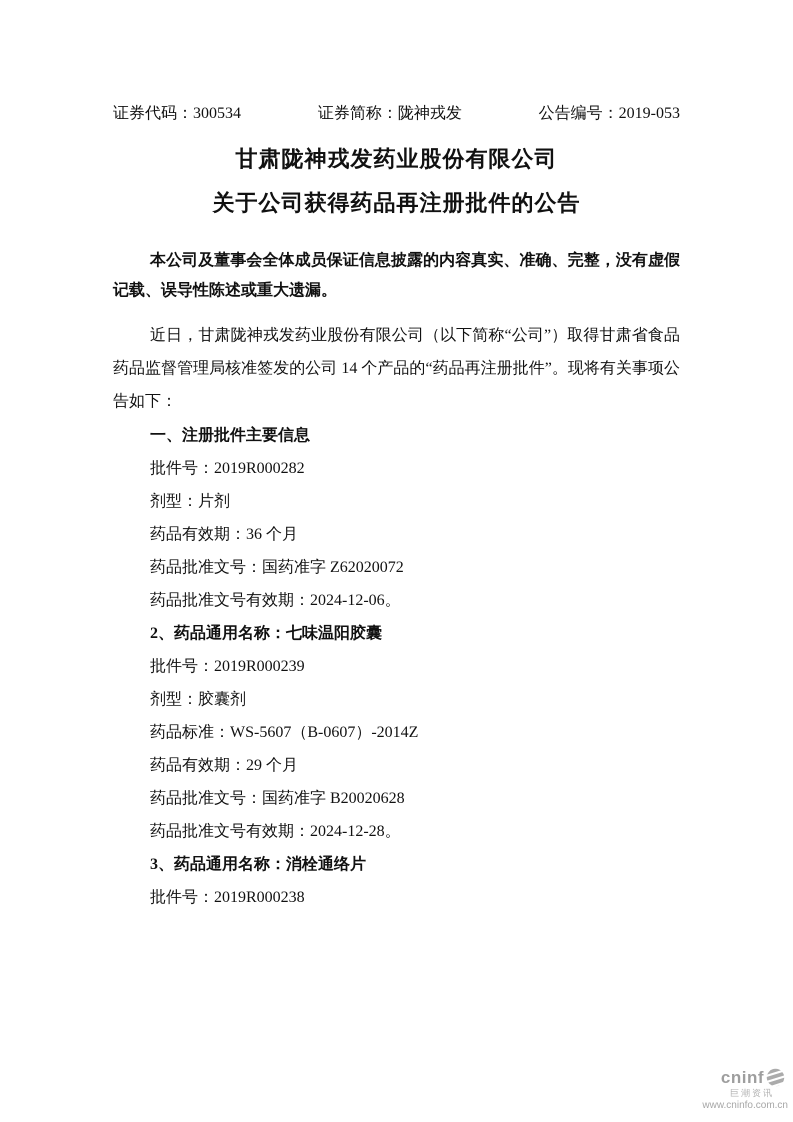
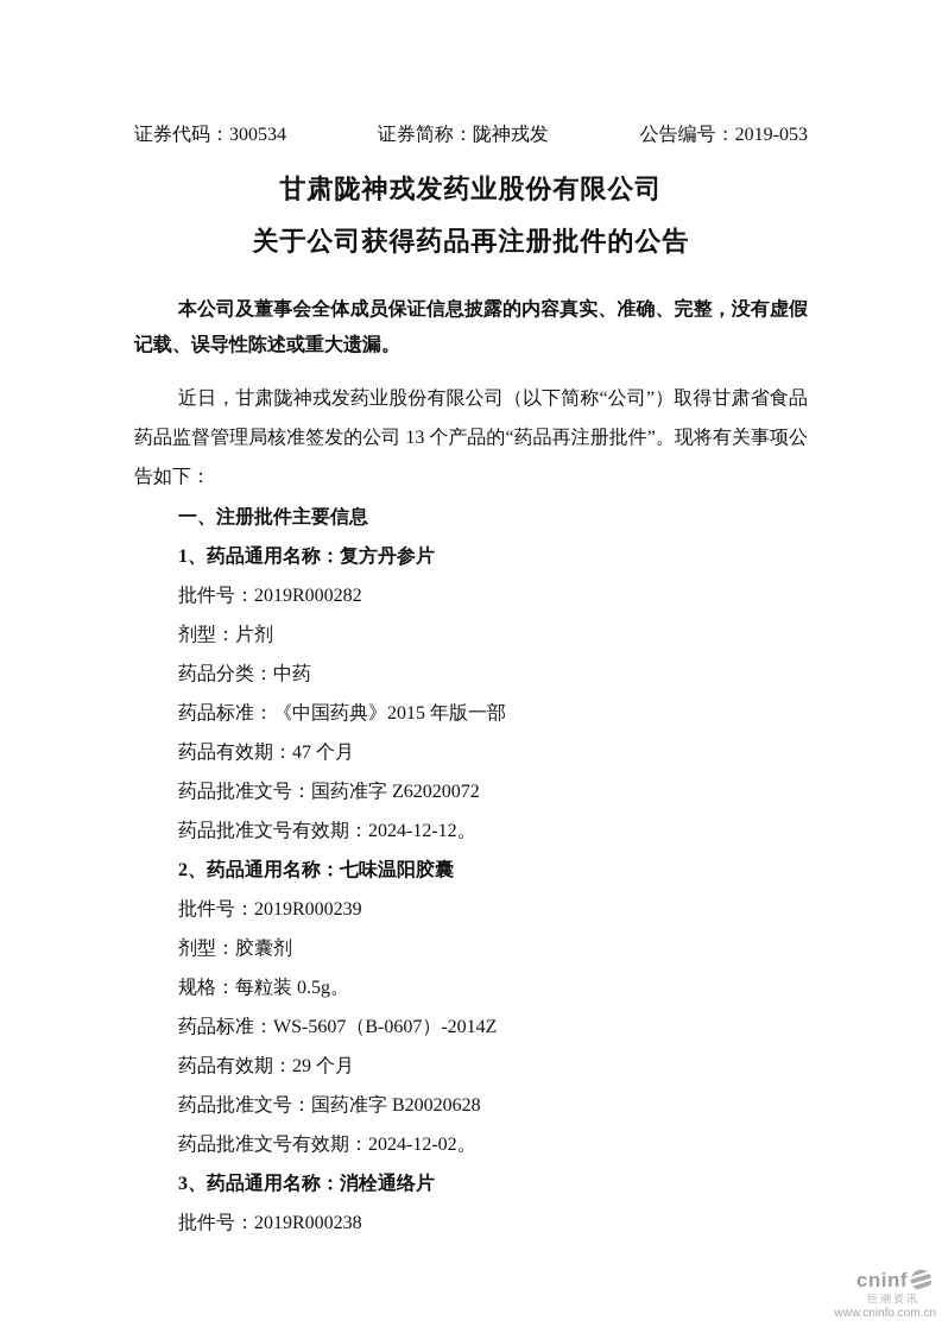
  证券代码：300534
  证券简称：陇神戎发
  公告编号：2019-053
  甘肃陇神戎发药业股份有限公司
  关于公司获得药品再注册批件的公告
  本公司及董事会全体成员保证信息披露的内容真实、准确、完整，没有虚假记载、误导性陈述或重大遗漏。
- 近日，甘肃陇神戎发药业股份有限公司（以下简称“公司”）取得甘肃省食品药品监督管理局核准签发的公司 14 个产品的“药品再注册批件”。现将有关事项公告如下：
+ 近日，甘肃陇神戎发药业股份有限公司（以下简称“公司”）取得甘肃省食品药品监督管理局核准签发的公司 13 个产品的“药品再注册批件”。现将有关事项公告如下：
  一、注册批件主要信息
+ 1、药品通用名称：复方丹参片
  批件号：2019R000282
  剂型：片剂
+ 药品分类：中药
+ 药品标准：《中国药典》2015 年版一部
- 药品有效期：36 个月
+ 药品有效期：47 个月
  药品批准文号：国药准字 Z62020072
- 药品批准文号有效期：2024-12-06。
+ 药品批准文号有效期：2024-12-12。
  2、药品通用名称：七味温阳胶囊
  批件号：2019R000239
  剂型：胶囊剂
+ 规格：每粒装 0.5g。
  药品标准：WS-5607（B-0607）-2014Z
  药品有效期：29 个月
  药品批准文号：国药准字 B20020628
- 药品批准文号有效期：2024-12-28。
+ 药品批准文号有效期：2024-12-02。
  3、药品通用名称：消栓通络片
  批件号：2019R000238
  cninf
  巨潮资讯
  www.cninfo.com.cn
